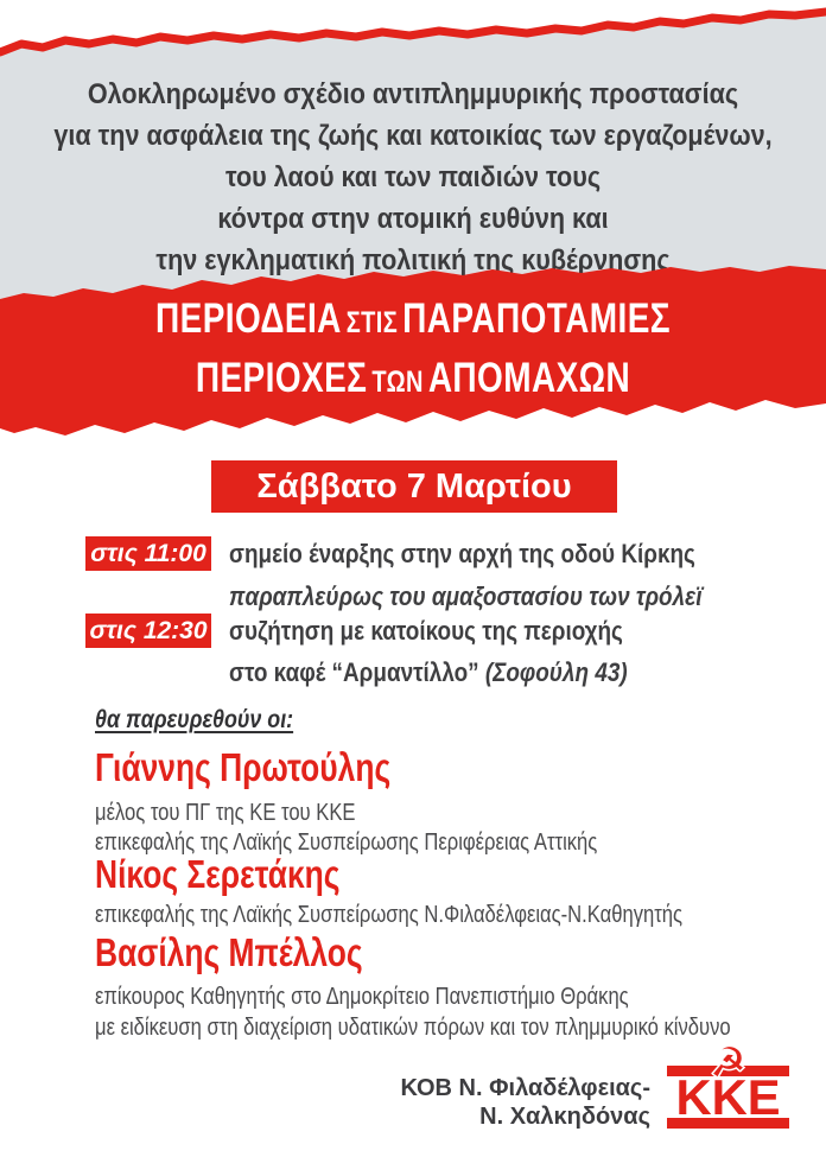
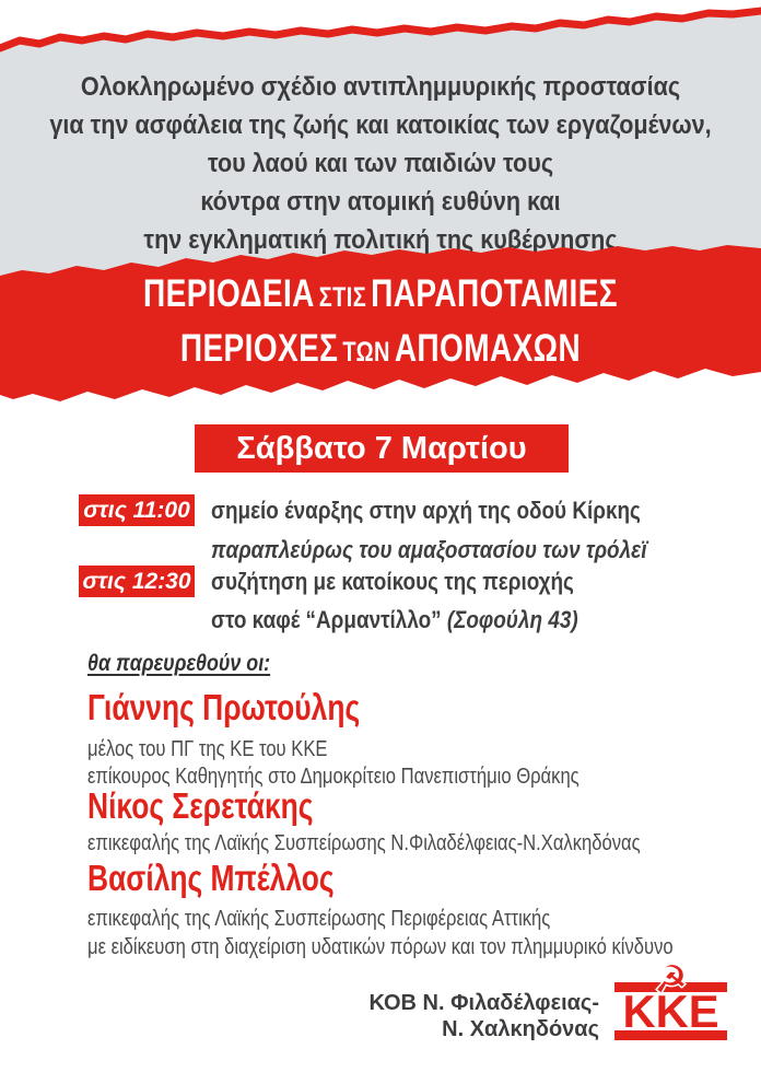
  Ολοκληρωμένο σχέδιο αντιπλημμυρικής προστασίας
  για την ασφάλεια της ζωής και κατοικίας των εργαζομένων,
  του λαού και των παιδιών τους
  κόντρα στην ατομική ευθύνη και
  την εγκληματική πολιτική της κυβέρνησης
  ΠΕΡΙΟΔΕΙΑ ΣΤΙΣ ΠΑΡΑΠΟΤΑΜΙΕΣ
  ΠΕΡΙΟΧΕΣ ΤΩΝ ΑΠΟΜΑΧΩΝ
  Σάββατο 7 Μαρτίου
  στις 11:00
  σημείο έναρξης στην αρχή της οδού Κίρκης
  παραπλεύρως του αμαξοστασίου των τρόλεϊ
  στις 12:30
  συζήτηση με κατοίκους της περιοχής
  στο καφέ “Αρμαντίλλο” (Σοφούλη 43)
  θα παρευρεθούν οι:
  Γιάννης Πρωτούλης
  μέλος του ΠΓ της ΚΕ του ΚΚΕ
- επικεφαλής της Λαϊκής Συσπείρωσης Περιφέρειας Αττικής
+ επίκουρος Καθηγητής στο Δημοκρίτειο Πανεπιστήμιο Θράκης
  Νίκος Σερετάκης
- επικεφαλής της Λαϊκής Συσπείρωσης Ν.Φιλαδέλφειας-Ν.Καθηγητής
+ επικεφαλής της Λαϊκής Συσπείρωσης Ν.Φιλαδέλφειας-Ν.Χαλκηδόνας
  Βασίλης Μπέλλος
- επίκουρος Καθηγητής στο Δημοκρίτειο Πανεπιστήμιο Θράκης
+ επικεφαλής της Λαϊκής Συσπείρωσης Περιφέρειας Αττικής
  με ειδίκευση στη διαχείριση υδατικών πόρων και τον πλημμυρικό κίνδυνο
  ΚΟΒ Ν. Φιλαδέλφειας-
  Ν. Χαλκηδόνας
  ☭
  ΚΚΕ
